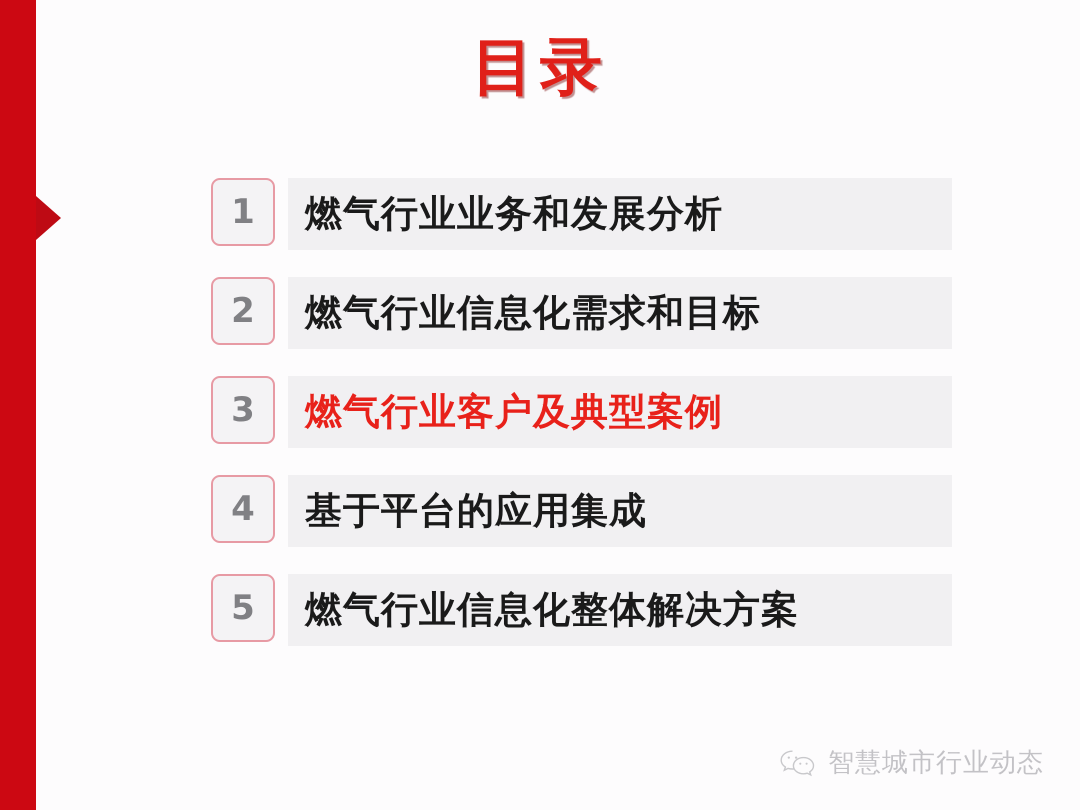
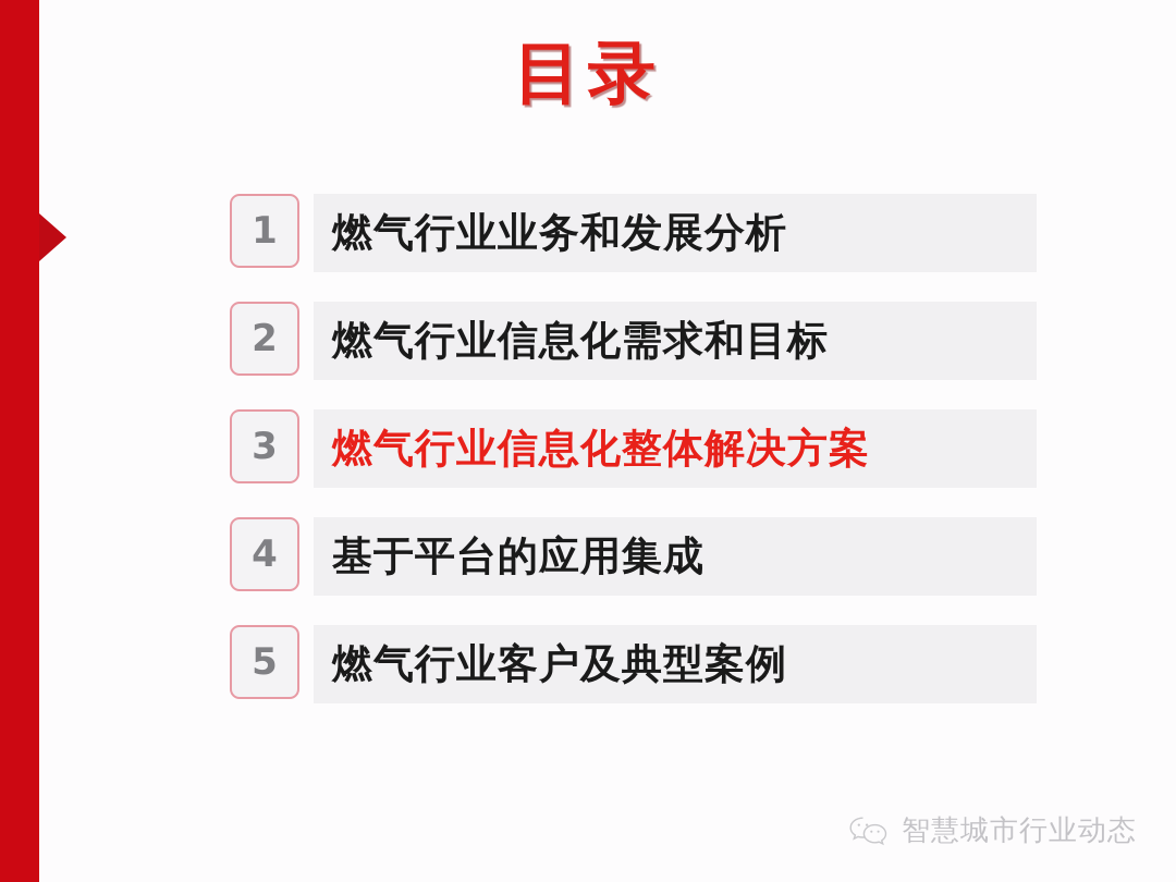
  目录
  1
  燃气行业业务和发展分析
  2
  燃气行业信息化需求和目标
  3
- 燃气行业客户及典型案例
+ 燃气行业信息化整体解决方案
  4
  基于平台的应用集成
  5
- 燃气行业信息化整体解决方案
+ 燃气行业客户及典型案例
  智慧城市行业动态
